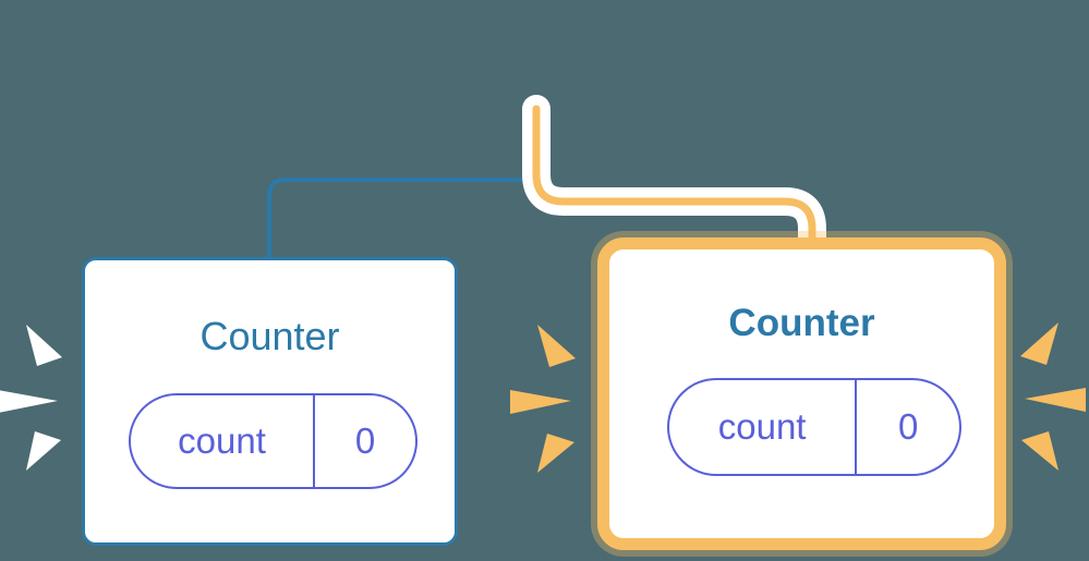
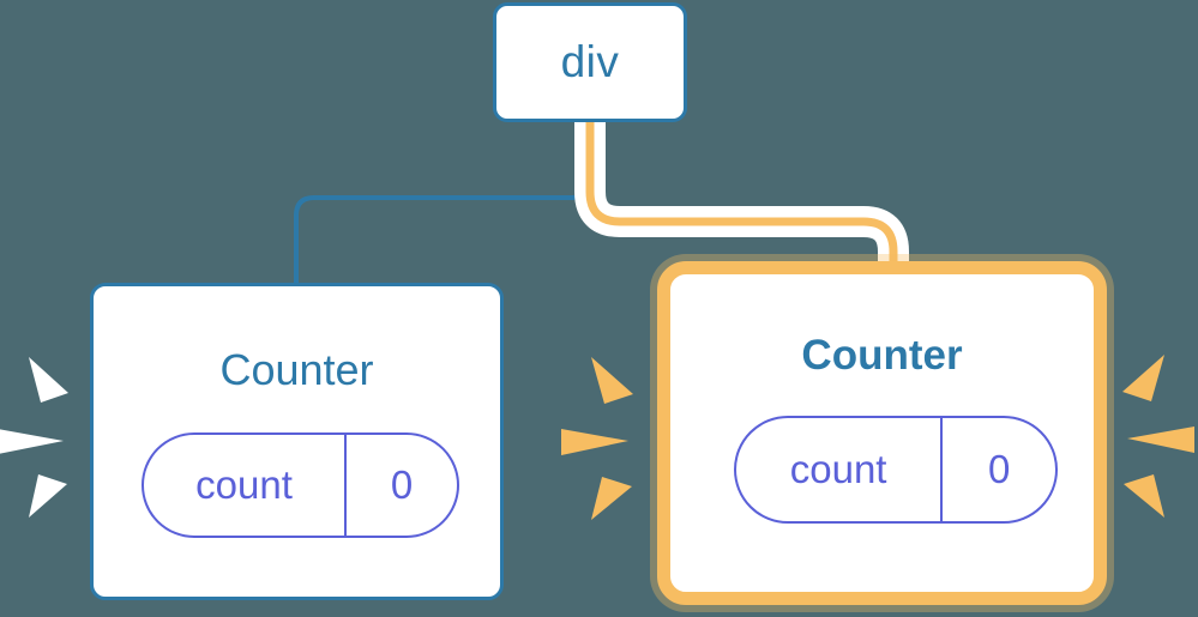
+ div
  Counter
  count
  0
  Counter
  count
  0
